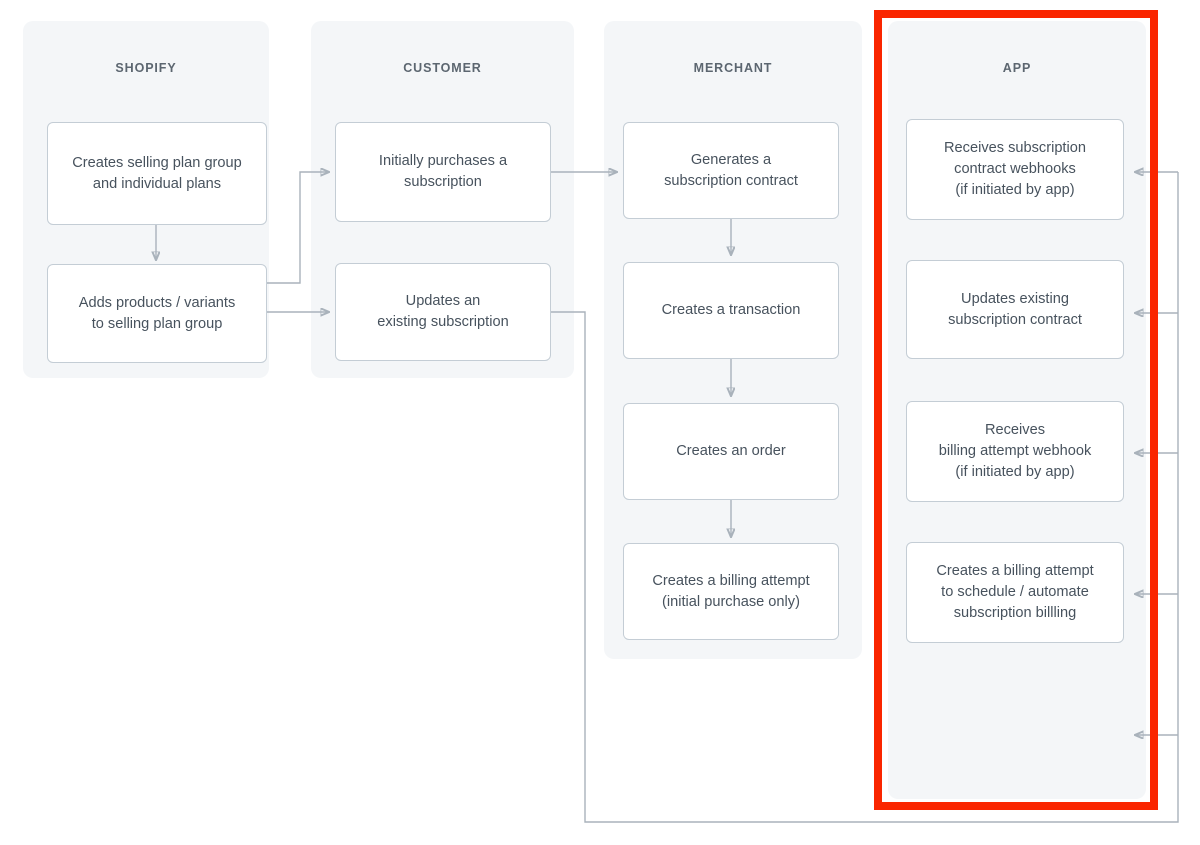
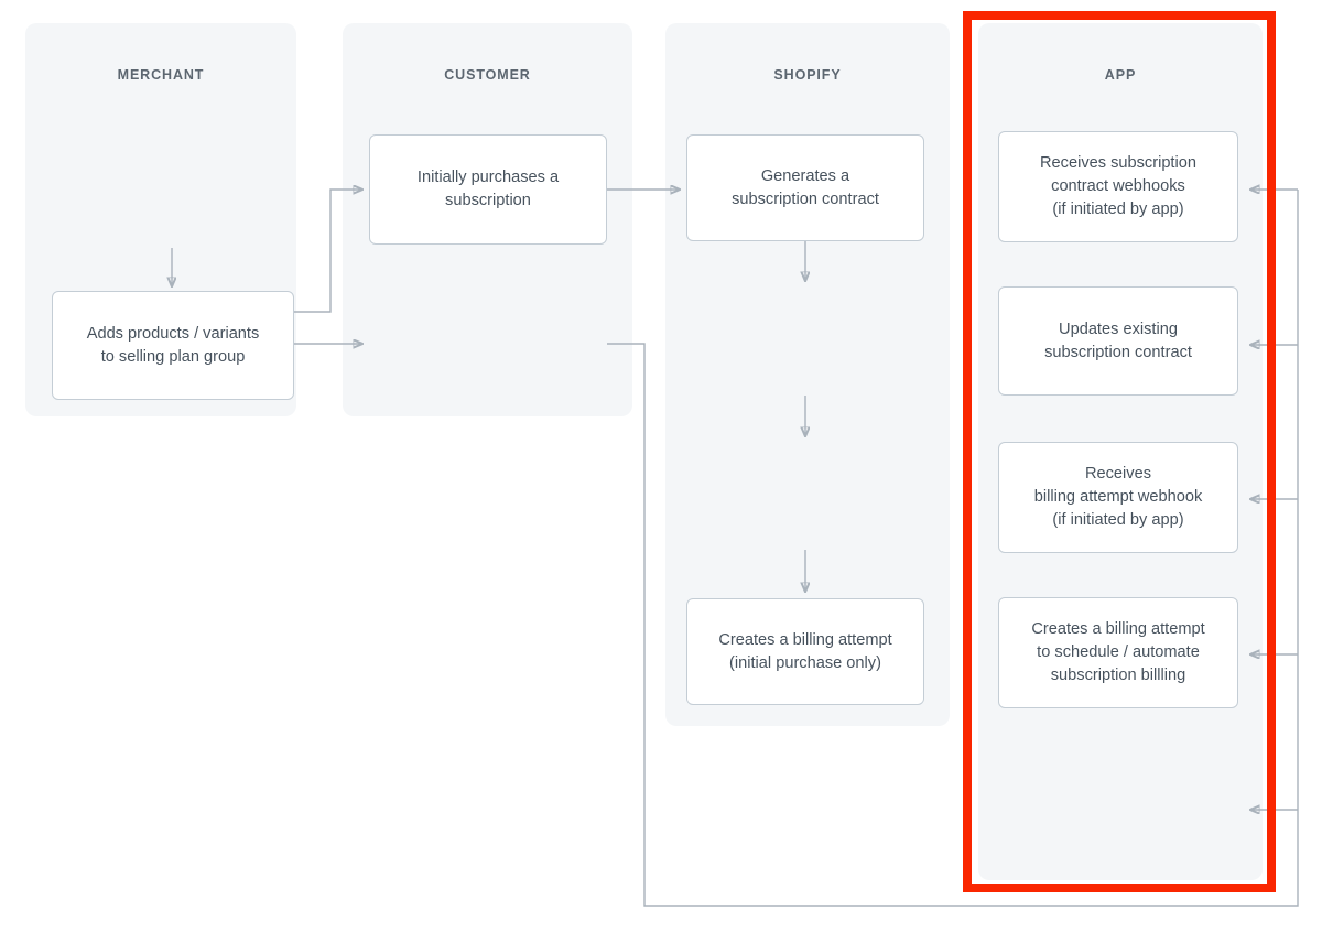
- SHOPIFY
+ MERCHANT
  CUSTOMER
- MERCHANT
+ SHOPIFY
  APP
- Creates selling plan group
- and individual plans
  Adds products / variants
  to selling plan group
  Initially purchases a
  subscription
- Updates an
- existing subscription
  Generates a
  subscription contract
- Creates a transaction
- Creates an order
  Creates a billing attempt
  (initial purchase only)
  Receives subscription
  contract webhooks
  (if initiated by app)
  Updates existing
  subscription contract
  Receives
  billing attempt webhook
  (if initiated by app)
  Creates a billing attempt
  to schedule / automate
  subscription billling
